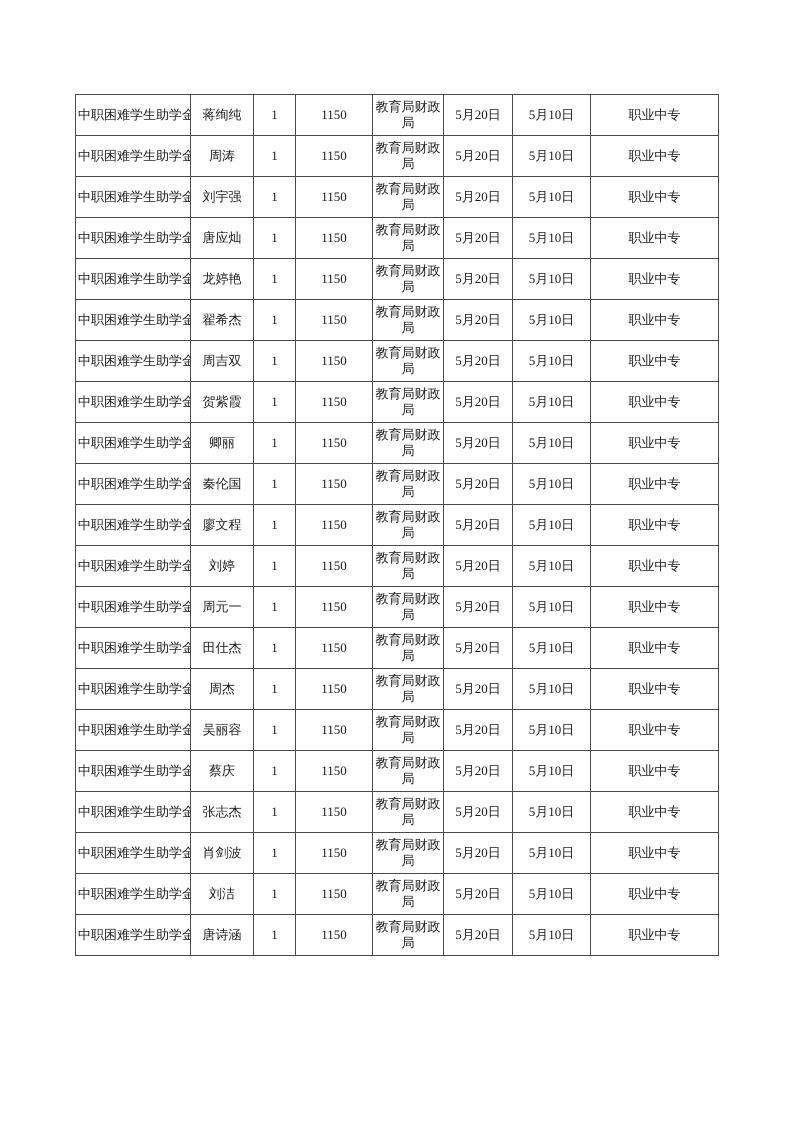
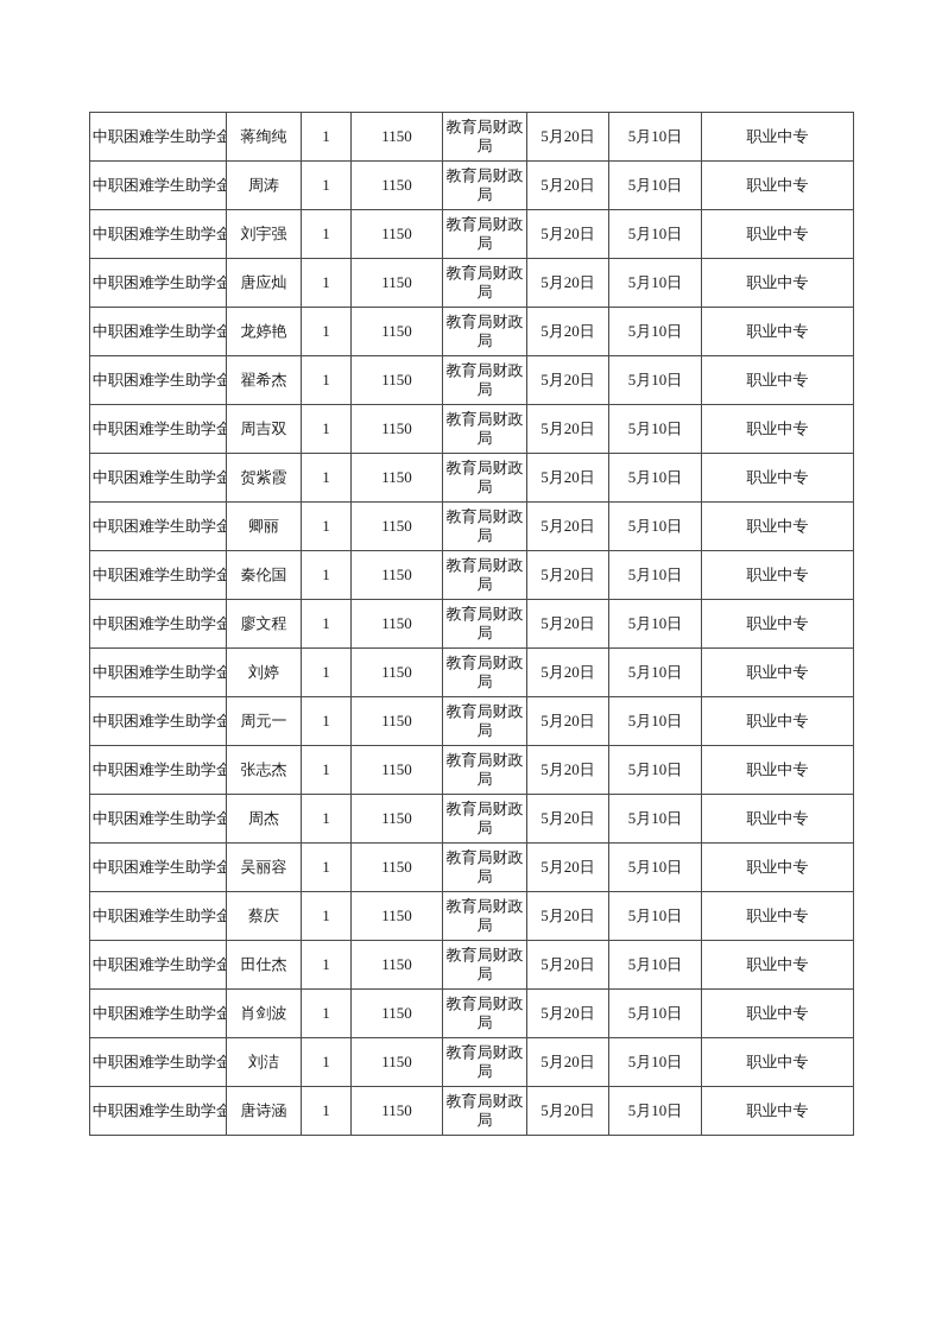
  中职困难学生助学金	蒋绚纯	1	1150	教育局财政局	5月20日	5月10日	职业中专
  中职困难学生助学金	周涛	1	1150	教育局财政局	5月20日	5月10日	职业中专
  中职困难学生助学金	刘宇强	1	1150	教育局财政局	5月20日	5月10日	职业中专
  中职困难学生助学金	唐应灿	1	1150	教育局财政局	5月20日	5月10日	职业中专
  中职困难学生助学金	龙婷艳	1	1150	教育局财政局	5月20日	5月10日	职业中专
  中职困难学生助学金	翟希杰	1	1150	教育局财政局	5月20日	5月10日	职业中专
  中职困难学生助学金	周吉双	1	1150	教育局财政局	5月20日	5月10日	职业中专
  中职困难学生助学金	贺紫霞	1	1150	教育局财政局	5月20日	5月10日	职业中专
  中职困难学生助学金	卿丽	1	1150	教育局财政局	5月20日	5月10日	职业中专
  中职困难学生助学金	秦伦国	1	1150	教育局财政局	5月20日	5月10日	职业中专
  中职困难学生助学金	廖文程	1	1150	教育局财政局	5月20日	5月10日	职业中专
  中职困难学生助学金	刘婷	1	1150	教育局财政局	5月20日	5月10日	职业中专
  中职困难学生助学金	周元一	1	1150	教育局财政局	5月20日	5月10日	职业中专
- 中职困难学生助学金	田仕杰	1	1150	教育局财政局	5月20日	5月10日	职业中专
+ 中职困难学生助学金	张志杰	1	1150	教育局财政局	5月20日	5月10日	职业中专
  中职困难学生助学金	周杰	1	1150	教育局财政局	5月20日	5月10日	职业中专
  中职困难学生助学金	吴丽容	1	1150	教育局财政局	5月20日	5月10日	职业中专
  中职困难学生助学金	蔡庆	1	1150	教育局财政局	5月20日	5月10日	职业中专
- 中职困难学生助学金	张志杰	1	1150	教育局财政局	5月20日	5月10日	职业中专
+ 中职困难学生助学金	田仕杰	1	1150	教育局财政局	5月20日	5月10日	职业中专
  中职困难学生助学金	肖剑波	1	1150	教育局财政局	5月20日	5月10日	职业中专
  中职困难学生助学金	刘洁	1	1150	教育局财政局	5月20日	5月10日	职业中专
  中职困难学生助学金	唐诗涵	1	1150	教育局财政局	5月20日	5月10日	职业中专
